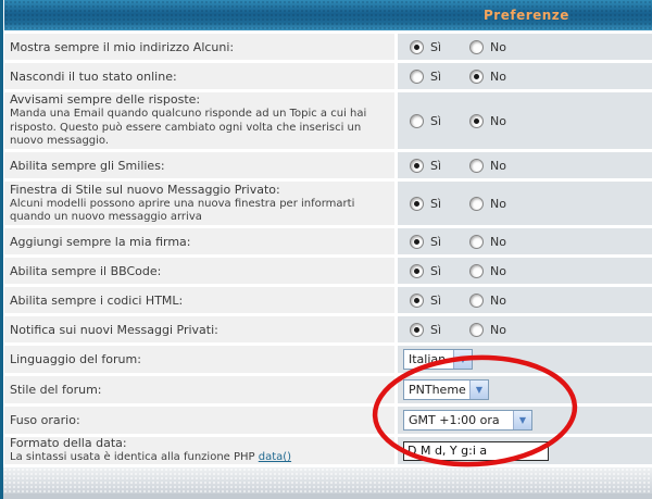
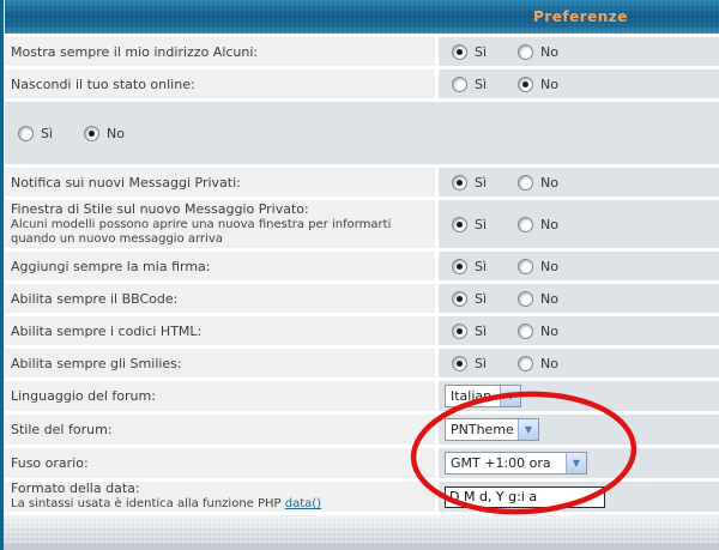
  Preferenze
  Mostra sempre il mio indirizzo Alcuni:
  Sì
  No
  Nascondi il tuo stato online:
  Sì
  No
- Avvisami sempre delle risposte:
- Manda una Email quando qualcuno risponde ad un Topic a cui hai risposto. Questo può essere cambiato ogni volta che inserisci un nuovo messaggio.
  Sì
  No
- Abilita sempre gli Smilies:
+ Notifica sui nuovi Messaggi Privati:
  Sì
  No
  Finestra di Stile sul nuovo Messaggio Privato:
  Alcuni modelli possono aprire una nuova finestra per informarti quando un nuovo messaggio arriva
  Sì
  No
  Aggiungi sempre la mia firma:
  Sì
  No
  Abilita sempre il BBCode:
  Sì
  No
  Abilita sempre i codici HTML:
  Sì
  No
- Notifica sui nuovi Messaggi Privati:
+ Abilita sempre gli Smilies:
  Sì
  No
  Linguaggio del forum:
  Italia
  Stile del forum:
  PNTheme
  ▼
  Fuso orario:
  GMT +1:00 ora
  ▼
  Formato della data:
  La sintassi usata è identica alla funzione PHP data()
  D M d, Y g:i a
